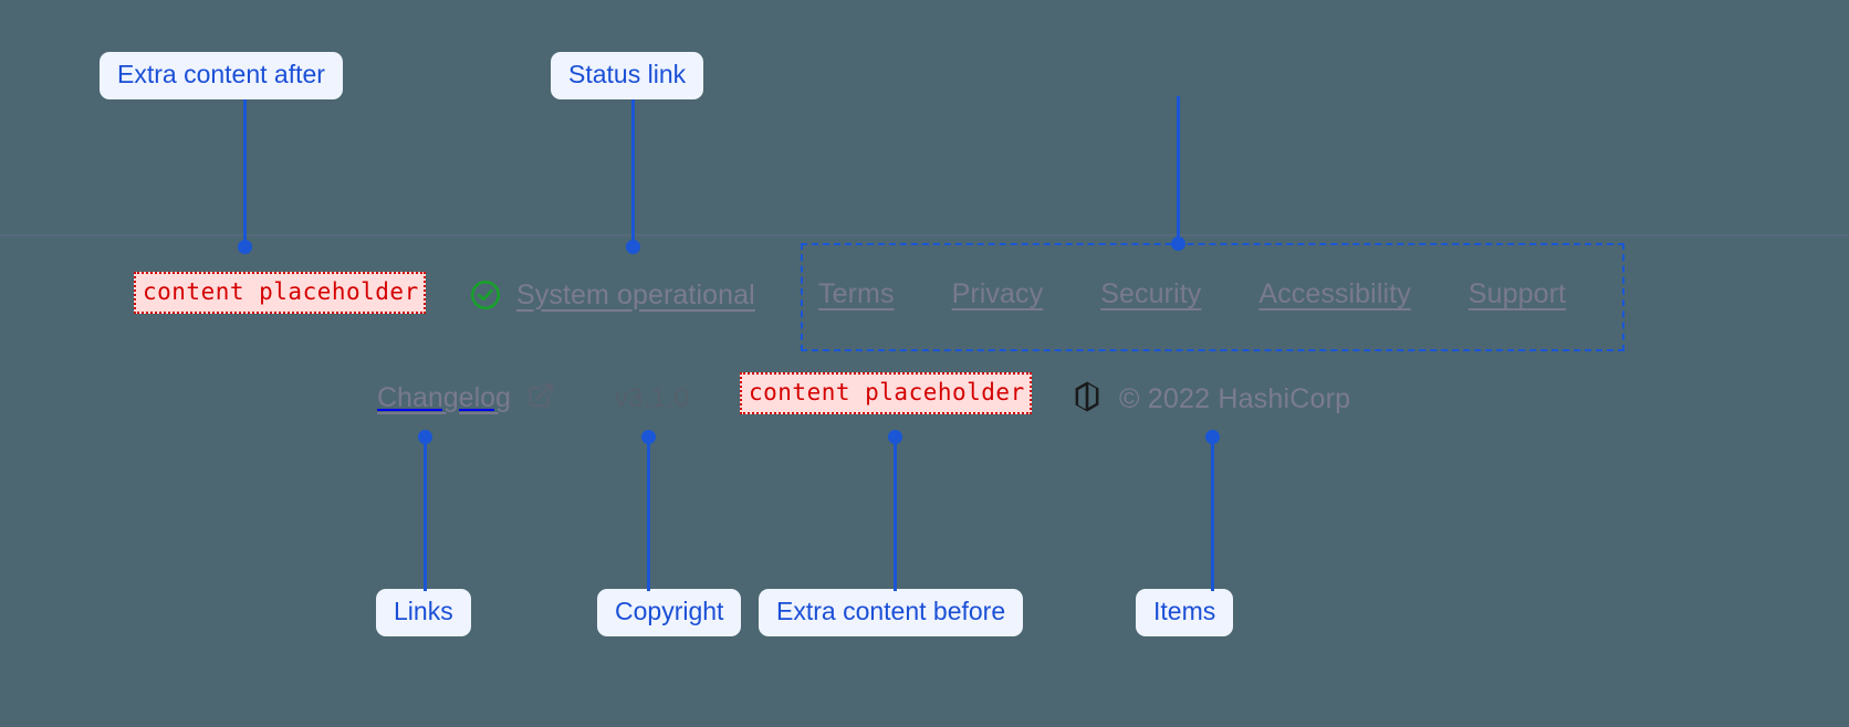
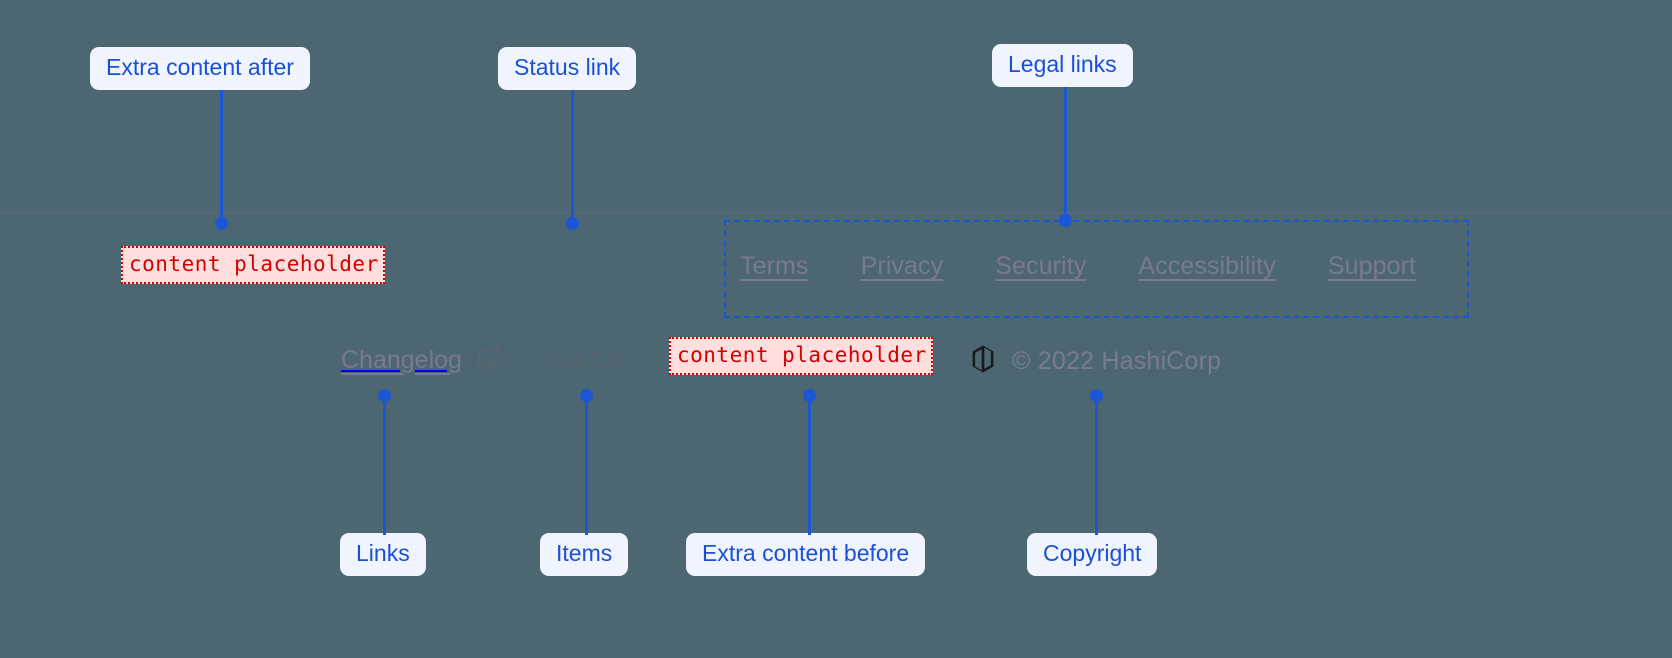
  content placeholder
- System operational
  Terms
  Privacy
  Security
  Accessibility
  Support
  Changelog
  content placeholder
  © 2022 HashiCorp
  Extra content after
  Status link
+ Legal links
  Links
- Copyright
+ Items
  Extra content before
- Items
+ Copyright
